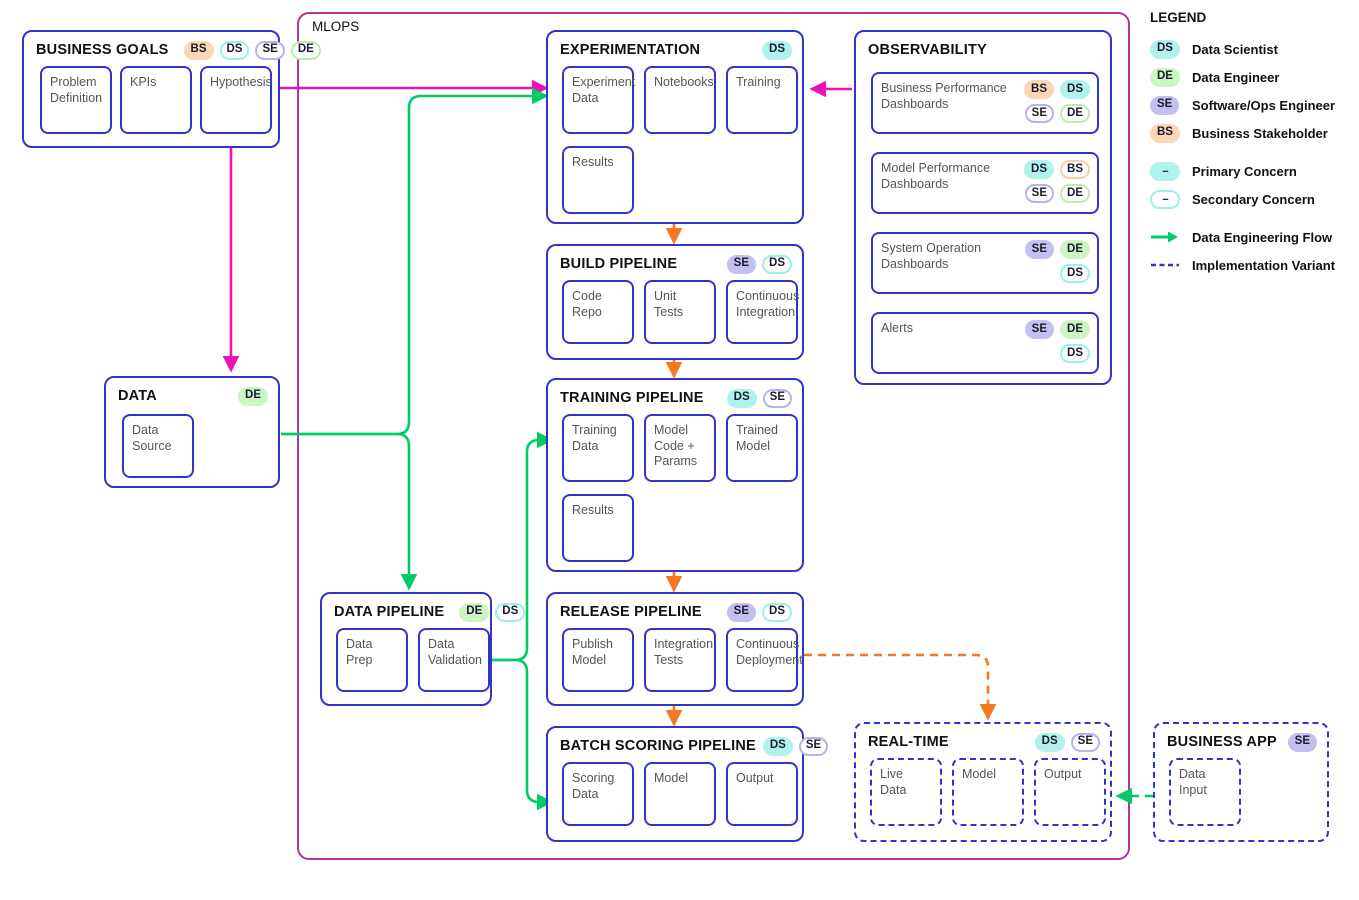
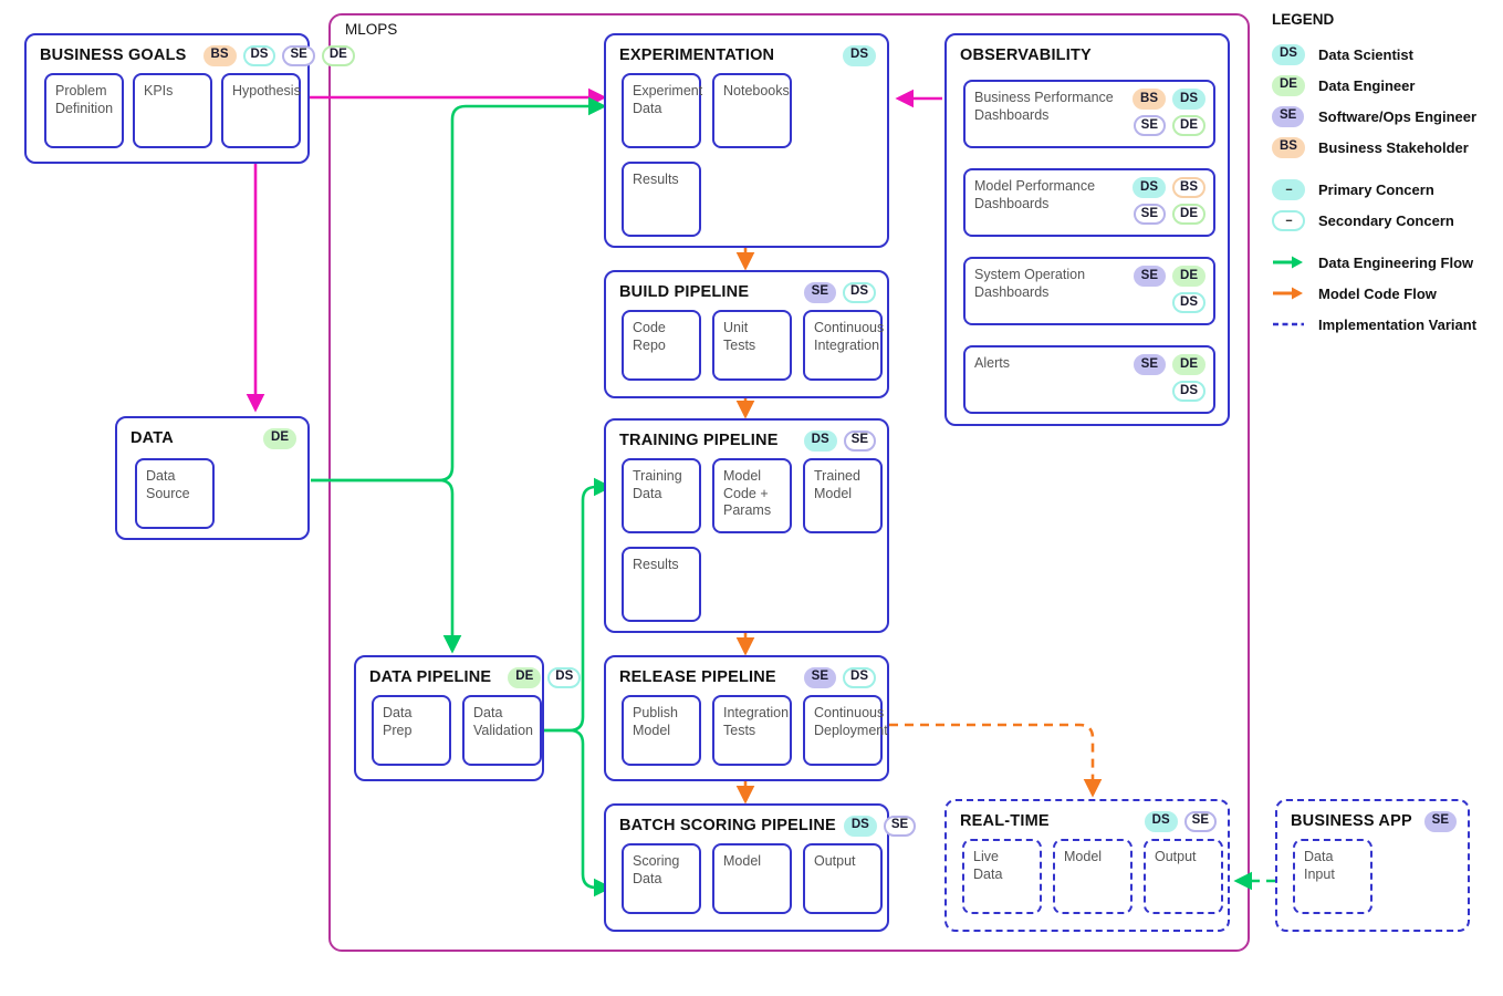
  MLOPS
  BUSINESS GOALS
  BS
  DS
  SE
  DE
  Problem Definition
  KPIs
  Hypothesis
  DATA
  DE
  Data Source
  EXPERIMENTATION
  DS
  Experiment Data
  Notebooks
- Training
  Results
  OBSERVABILITY
  Business Performance Dashboards
  BS
  DS
  SE
  DE
  Model Performance Dashboards
  DS
  BS
  SE
  DE
  System Operation Dashboards
  SE
  DE
  DS
  Alerts
  SE
  DE
  DS
  BUILD PIPELINE
  SE
  DS
  Code Repo
  Unit Tests
  Continuous Integration
  TRAINING PIPELINE
  DS
  SE
  Training Data
  Model Code + Params
  Trained Model
  Results
  DATA PIPELINE
  DE
  DS
  Data Prep
  Data Validation
  RELEASE PIPELINE
  SE
  DS
  Publish Model
  Integration Tests
  Continuous Deployment
  BATCH SCORING PIPELINE
  DS
  SE
  Scoring Data
  Model
  Output
  REAL-TIME
  DS
  SE
  Live Data
  Model
  Output
  BUSINESS APP
  SE
  Data Input
  LEGEND
  DS
  Data Scientist
  DE
  Data Engineer
  SE
  Software/Ops Engineer
  BS
  Business Stakeholder
  --
  Primary Concern
  --
  Secondary Concern
  Data Engineering Flow
+ Model Code Flow
  Implementation Variant
